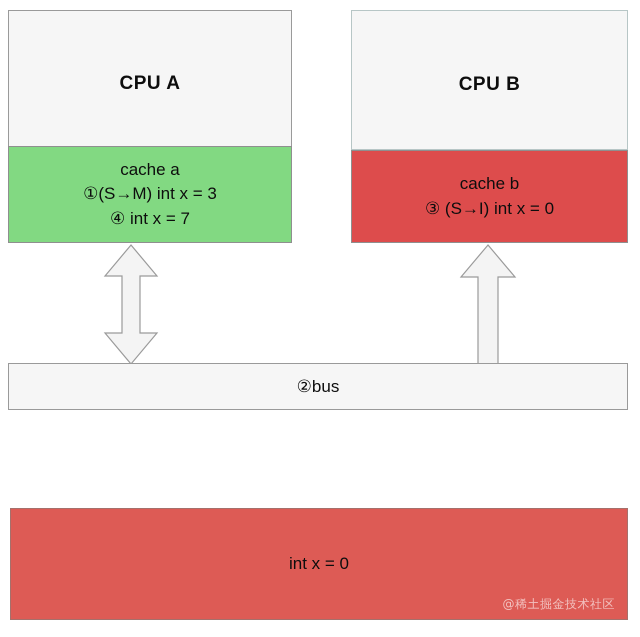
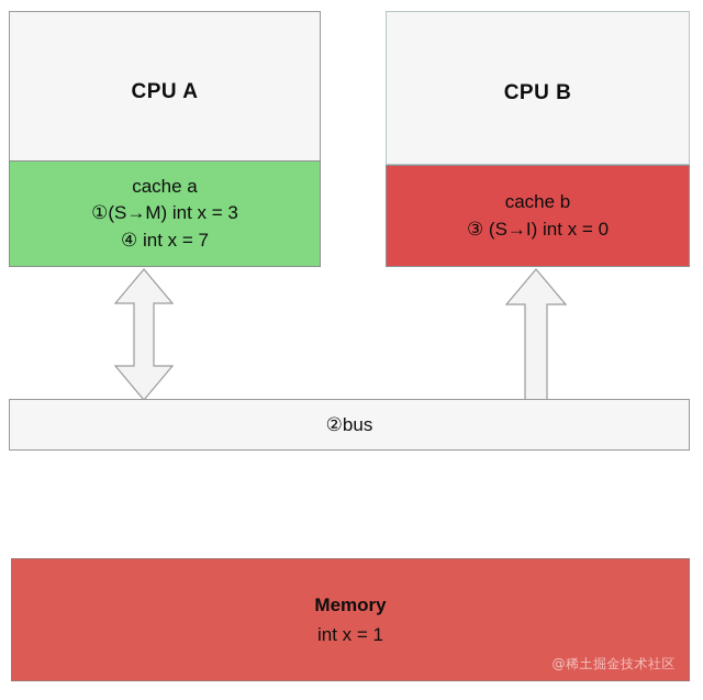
  CPU A
  cache a
  ①(S→M) int x = 3
  ④ int x = 7
  CPU B
  cache b
  ③ (S→I) int x = 0
  ②bus
+ Memory
- int x = 0
+ int x = 1
  @稀土掘金技术社区
